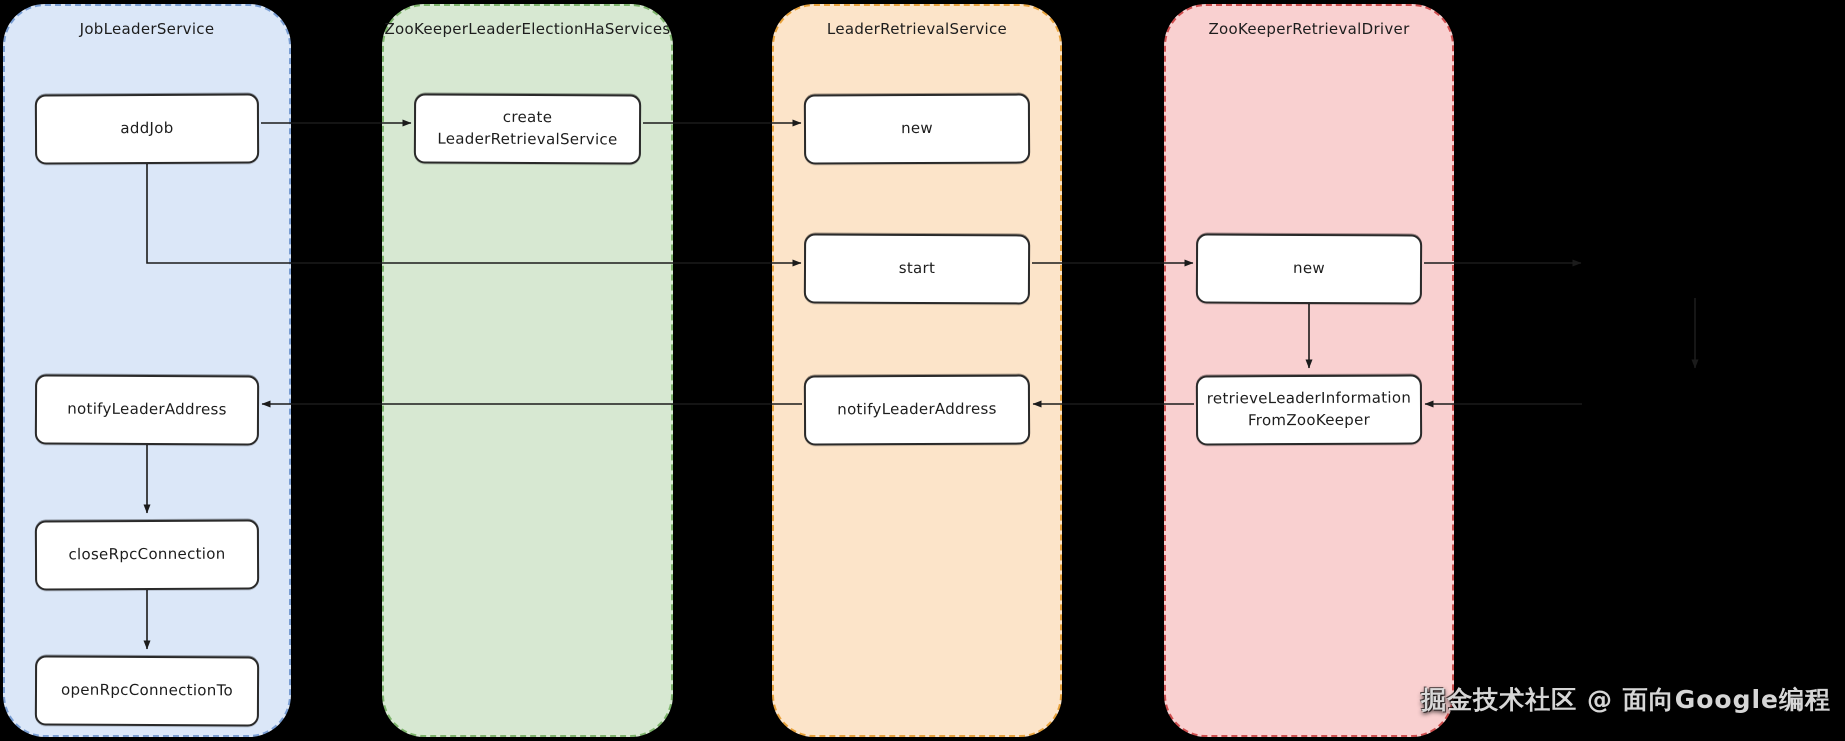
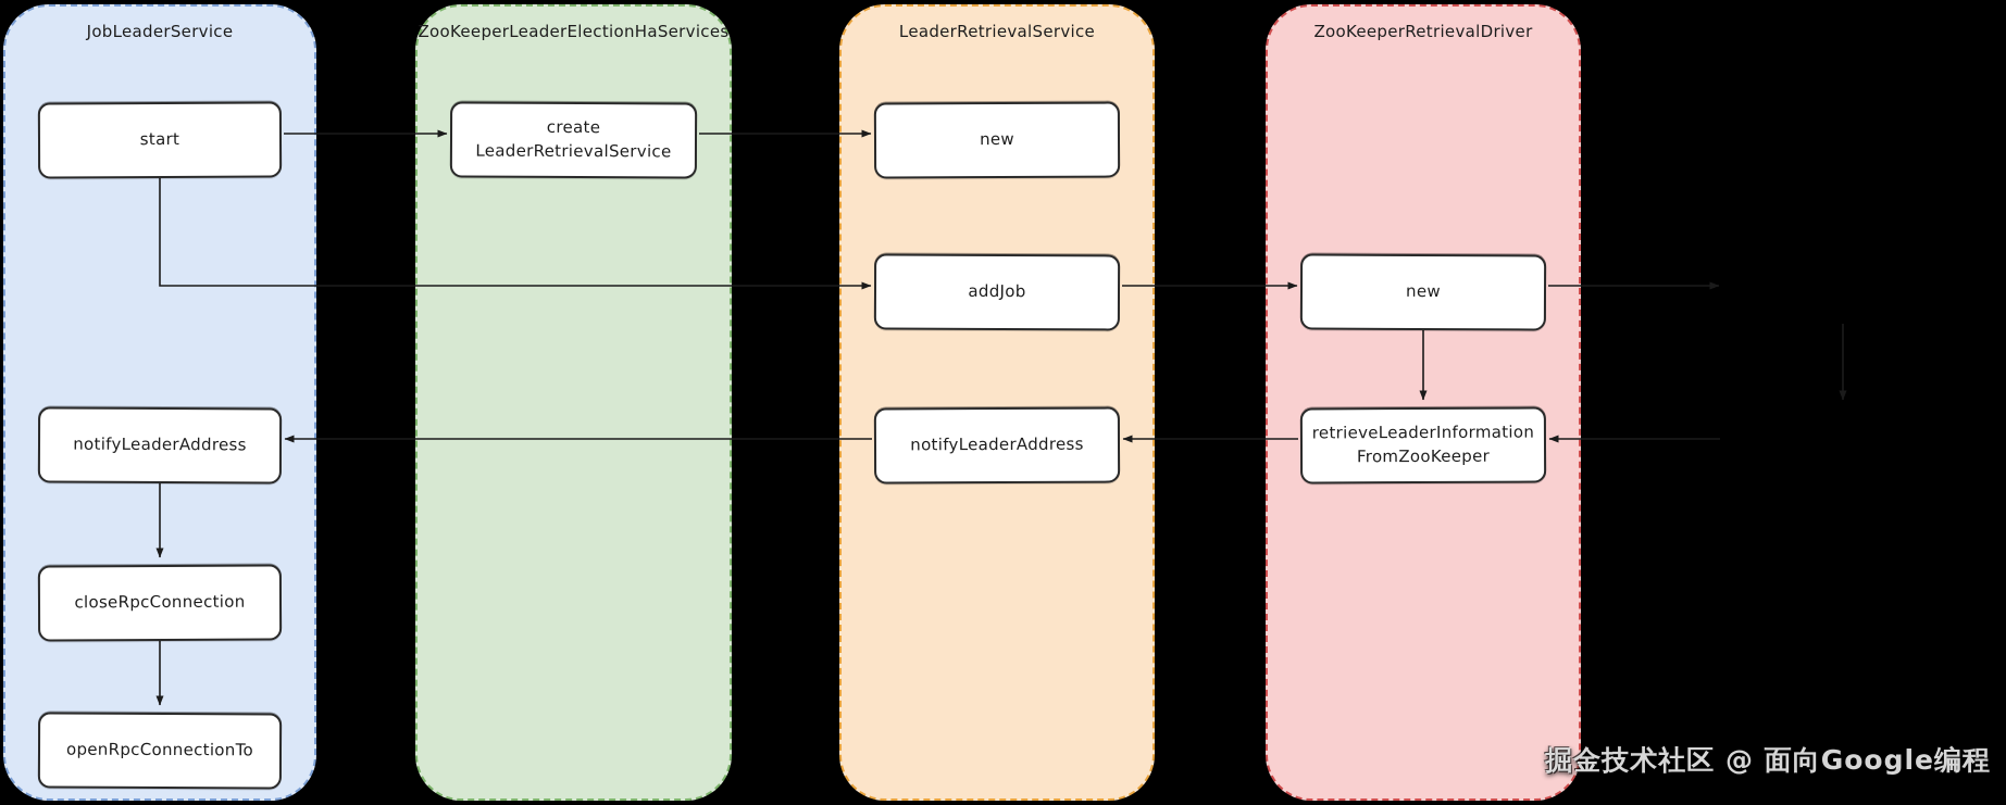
  JobLeaderService
- addJob
+ start
  notifyLeaderAddress
  closeRpcConnection
  openRpcConnectionTo
  ZooKeeperLeaderElectionHaServices
  create
  LeaderRetrievalService
  LeaderRetrievalService
  new
- start
+ addJob
  notifyLeaderAddress
  ZooKeeperRetrievalDriver
  new
  retrieveLeaderInformation
  FromZooKeeper
  掘金技术社区 @ 面向Google编程
